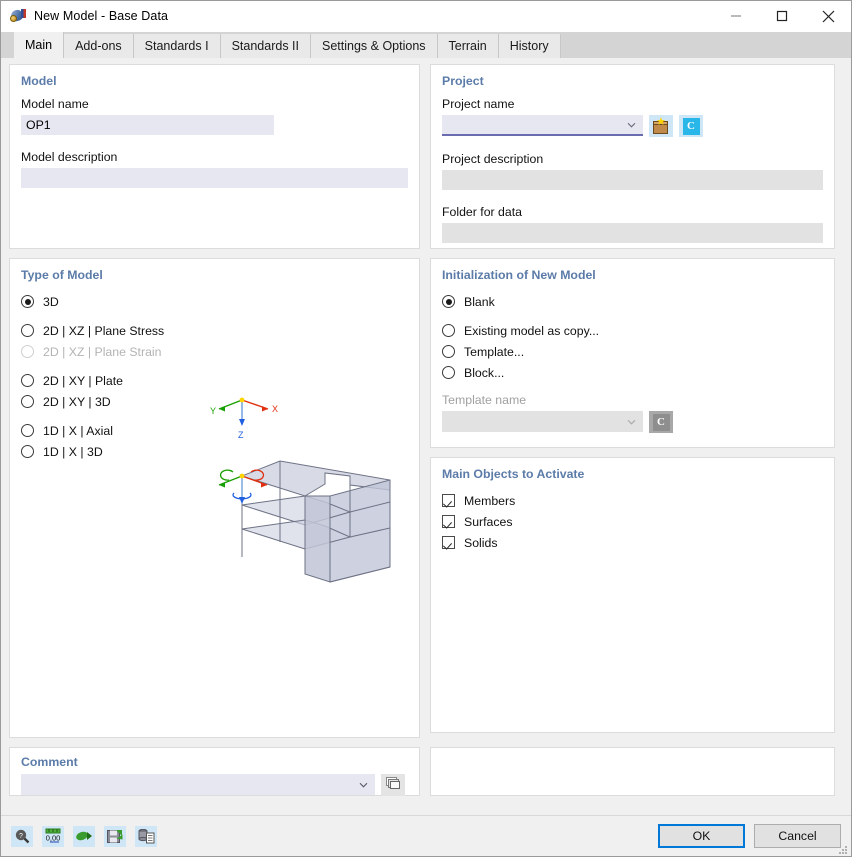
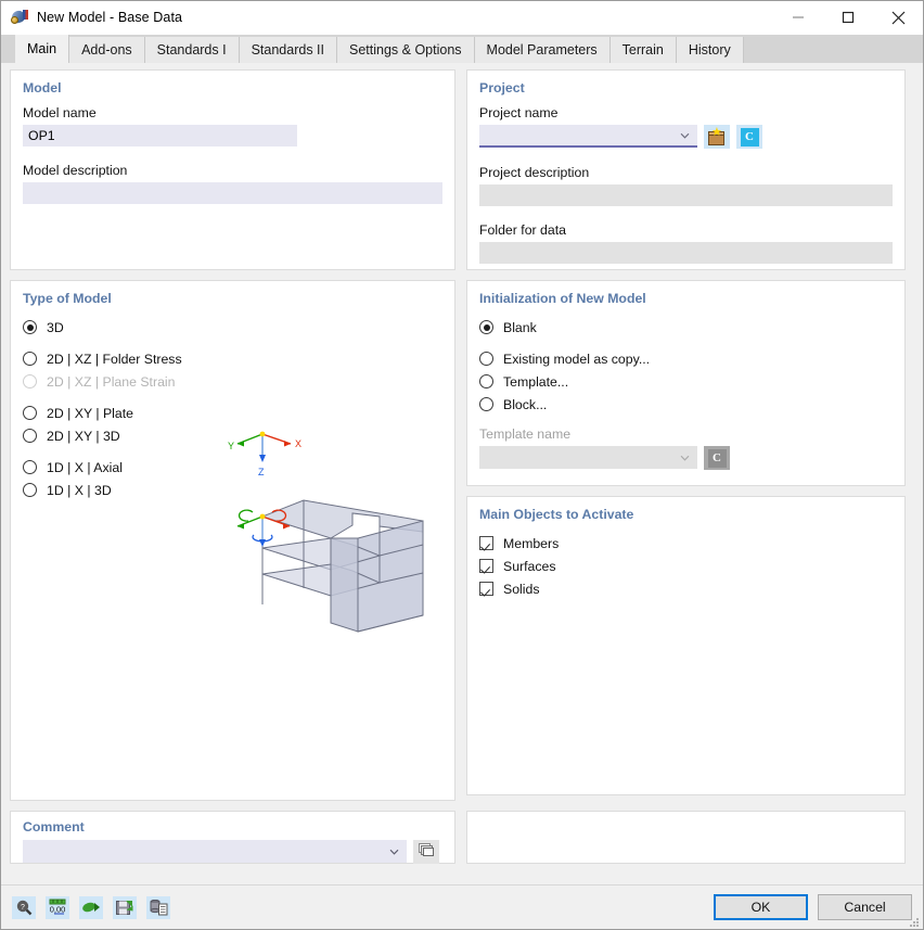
  New Model - Base Data
  Main
  Add-ons
  Standards I
  Standards II
  Settings & Options
+ Model Parameters
  Terrain
  History
  Model
  Model name
  OP1
  Model description
  Type of Model
  3D
- 2D | XZ | Plane Stress
+ 2D | XZ | Folder Stress
  2D | XZ | Plane Strain
  2D | XY | Plate
  2D | XY | 3D
  1D | X | Axial
  1D | X | 3D
  X
  Y
  Z
  Project
  Project name
  ★
  C
  Project description
  Folder for data
  Initialization of New Model
  Blank
  Existing model as copy...
  Template...
  Block...
  Template name
  C
  Main Objects to Activate
  Members
  Surfaces
  Solids
  Comment
  0,00
  OK
  Cancel
